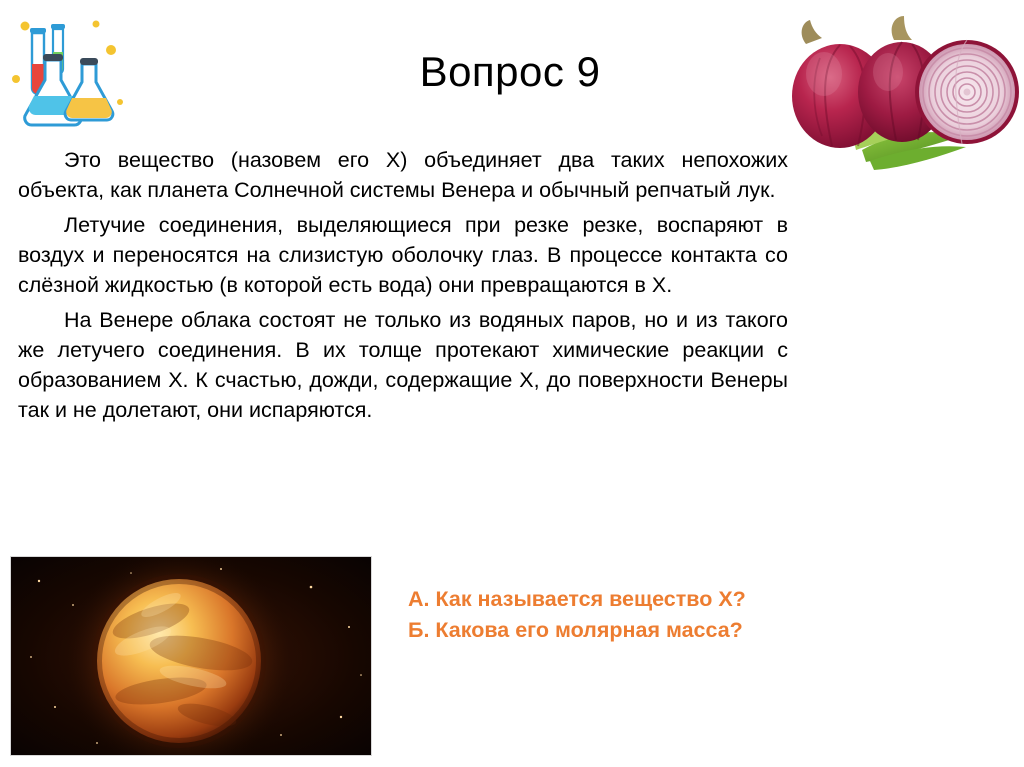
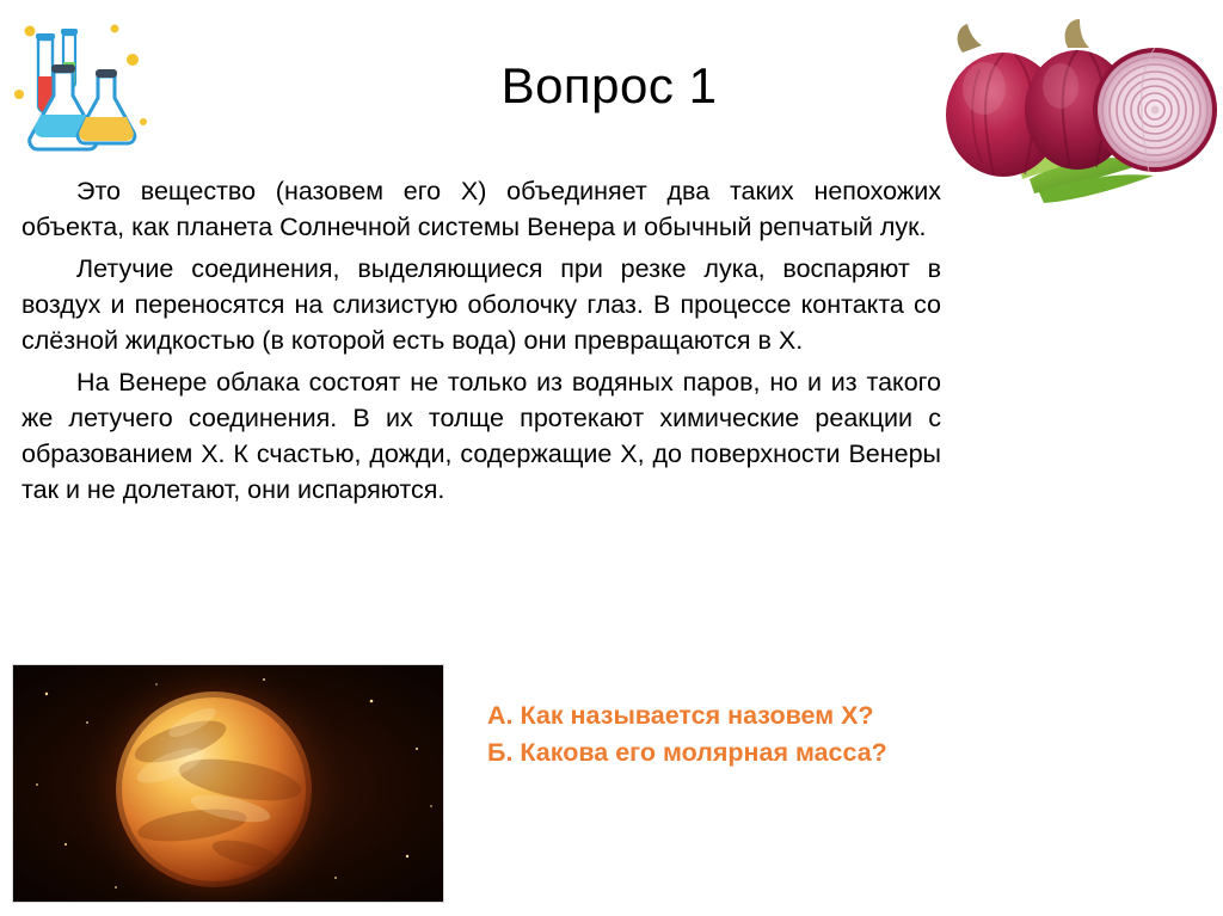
- Вопрос 9
+ Вопрос 1
  Это вещество (назовем его Х) объединяет два таких непохожих объекта, как планета Солнечной системы Венера и обычный репчатый лук.
- Летучие соединения, выделяющиеся при резке резке, воспаряют в воздух и переносятся на слизистую оболочку глаз. В процессе контакта со слёзной жидкостью (в которой есть вода) они превращаются в Х.
+ Летучие соединения, выделяющиеся при резке лука, воспаряют в воздух и переносятся на слизистую оболочку глаз. В процессе контакта со слёзной жидкостью (в которой есть вода) они превращаются в Х.
  На Венере облака состоят не только из водяных паров, но и из такого же летучего соединения. В их толще протекают химические реакции с образованием Х. К счастью, дожди, содержащие Х, до поверхности Венеры так и не долетают, они испаряются.
- А. Как называется вещество Х?
+ А. Как называется назовем Х?
  Б. Какова его молярная масса?
